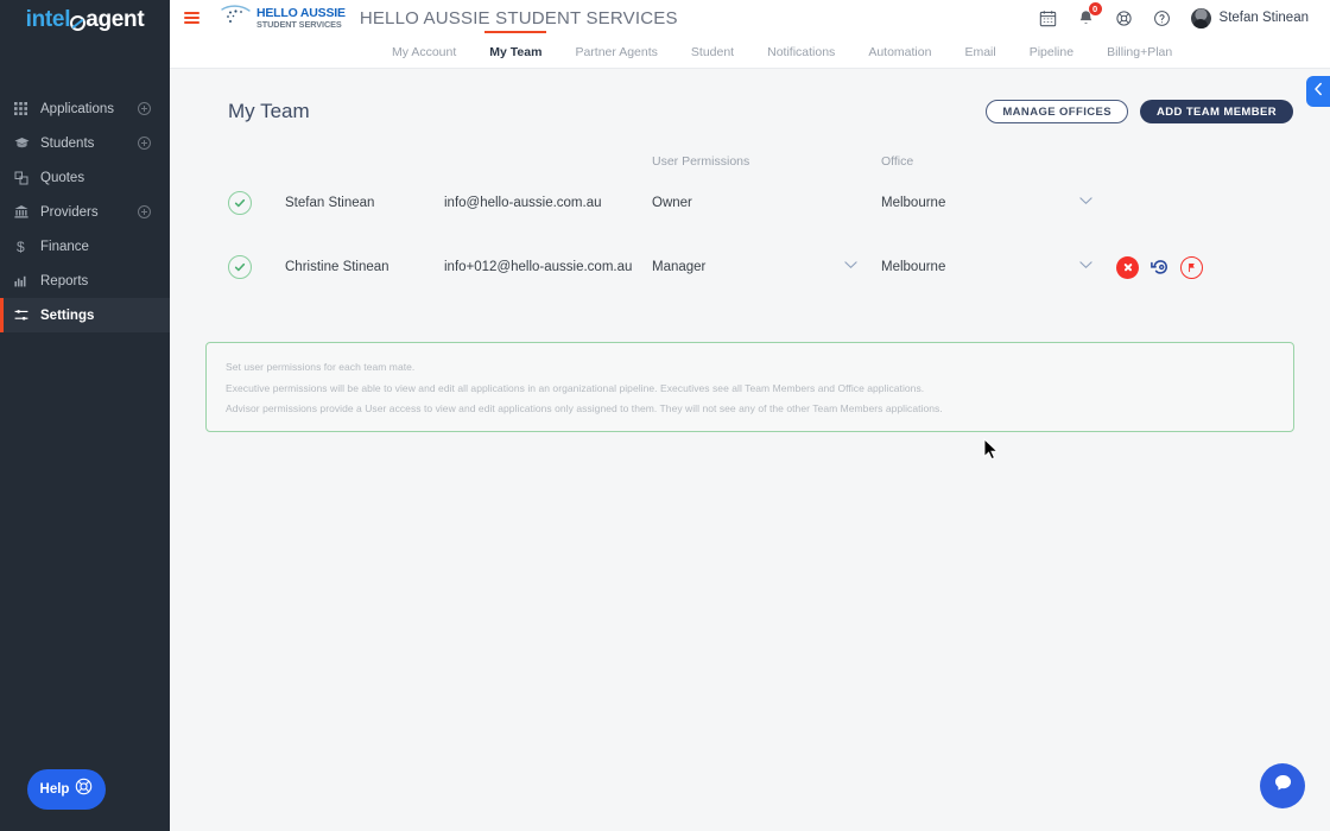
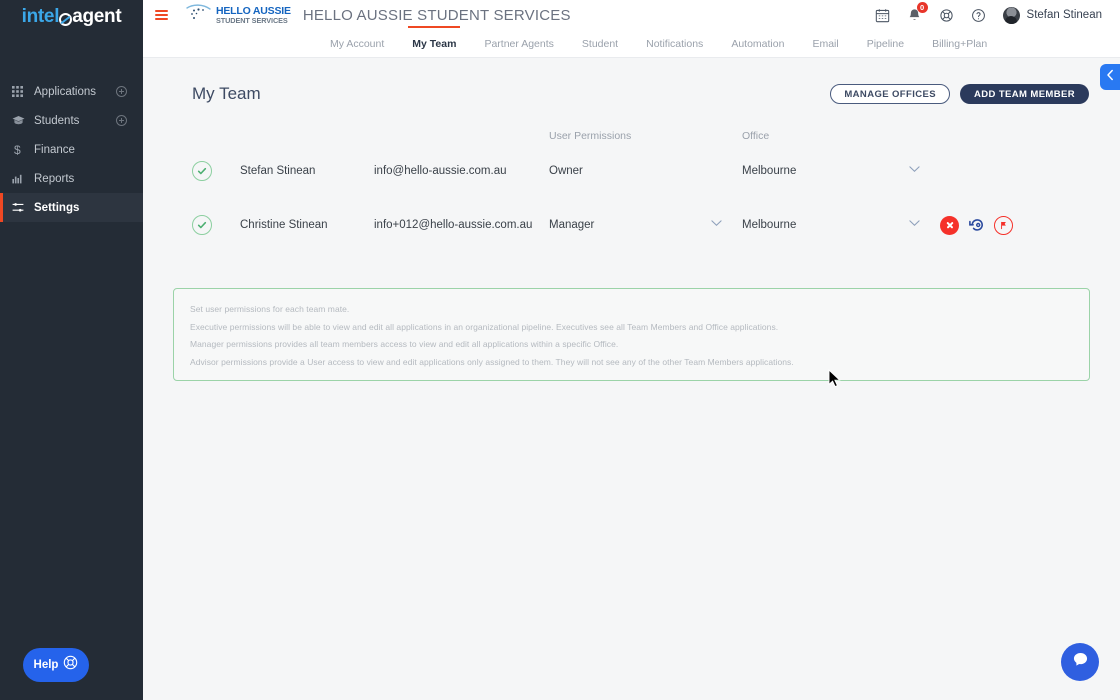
  intel
  agent
  Applications
  Students
- Quotes
- Providers
  $
  Finance
  Reports
  Settings
  Help
  HELLO AUSSIE
  STUDENT SERVICES
  HELLO AUSSIE STUDENT SERVICES
  0
  Stefan Stinean
  My Account
  My Team
  Partner Agents
  Student
  Notifications
  Automation
  Email
  Pipeline
  Billing+Plan
  My Team
  MANAGE OFFICES
  ADD TEAM MEMBER
  User Permissions
  Office
  Stefan Stinean
  info@hello-aussie.com.au
  Owner
  Melbourne
  Christine Stinean
  info+012@hello-aussie.com.au
  Manager
  Melbourne
  Set user permissions for each team mate.
  Executive permissions will be able to view and edit all applications in an organizational pipeline. Executives see all Team Members and Office applications.
+ Manager permissions provides all team members access to view and edit all applications within a specific Office.
  Advisor permissions provide a User access to view and edit applications only assigned to them. They will not see any of the other Team Members applications.
